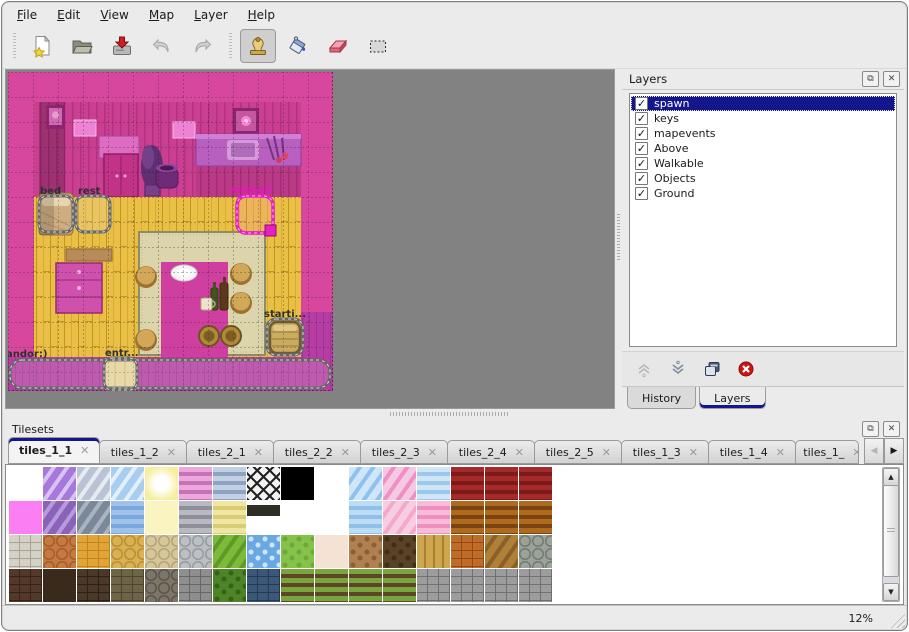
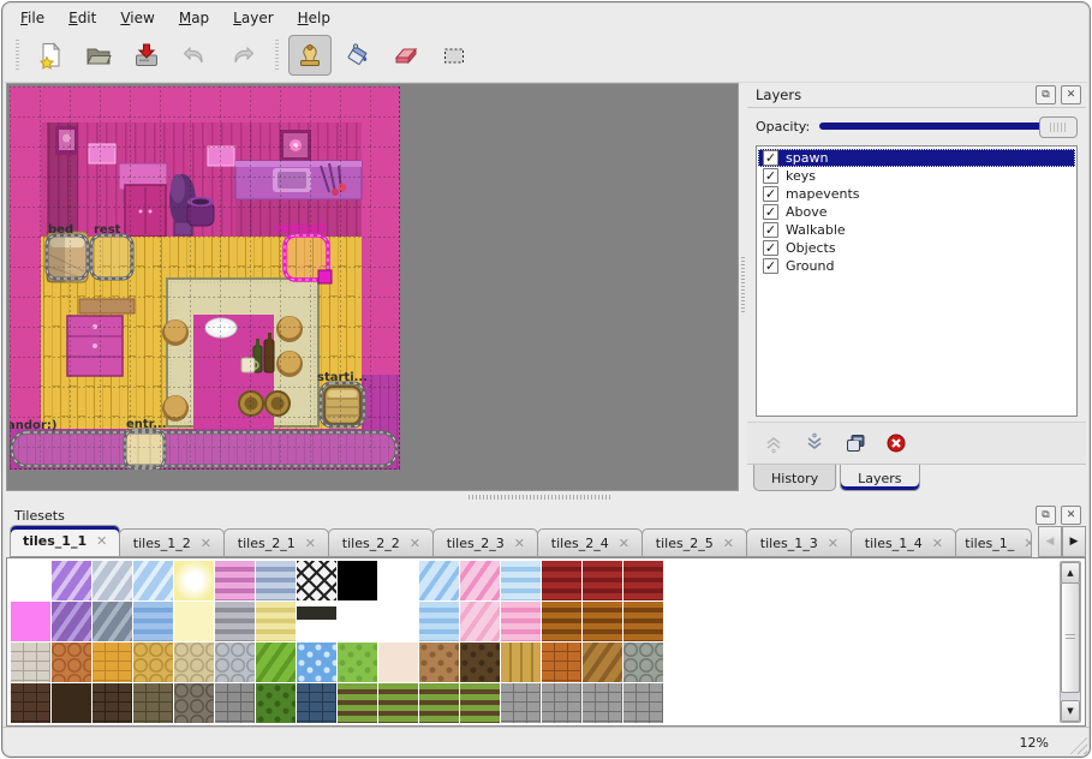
  File
  Edit
  View
  Map
  Layer
  Help
  bed
  rest
  mikhail
  andor:)
  entr...
  starti...
  Layers
  ⧉
  ✕
+ Opacity:
  ✓
  spawn
  ✓
  keys
  ✓
  mapevents
  ✓
  Above
  ✓
  Walkable
  ✓
  Objects
  ✓
  Ground
  History
  Layers
  Tilesets
  ⧉
  ✕
  tiles_1_1
  ✕
  tiles_1_2
  ✕
  tiles_2_1
  ✕
  tiles_2_2
  ✕
  tiles_2_3
  ✕
  tiles_2_4
  ✕
  tiles_2_5
  ✕
  tiles_1_3
  ✕
  tiles_1_4
  ✕
  tiles_1_
  ✕
  ◀
  ▶
  ▲
  ▼
  12%
